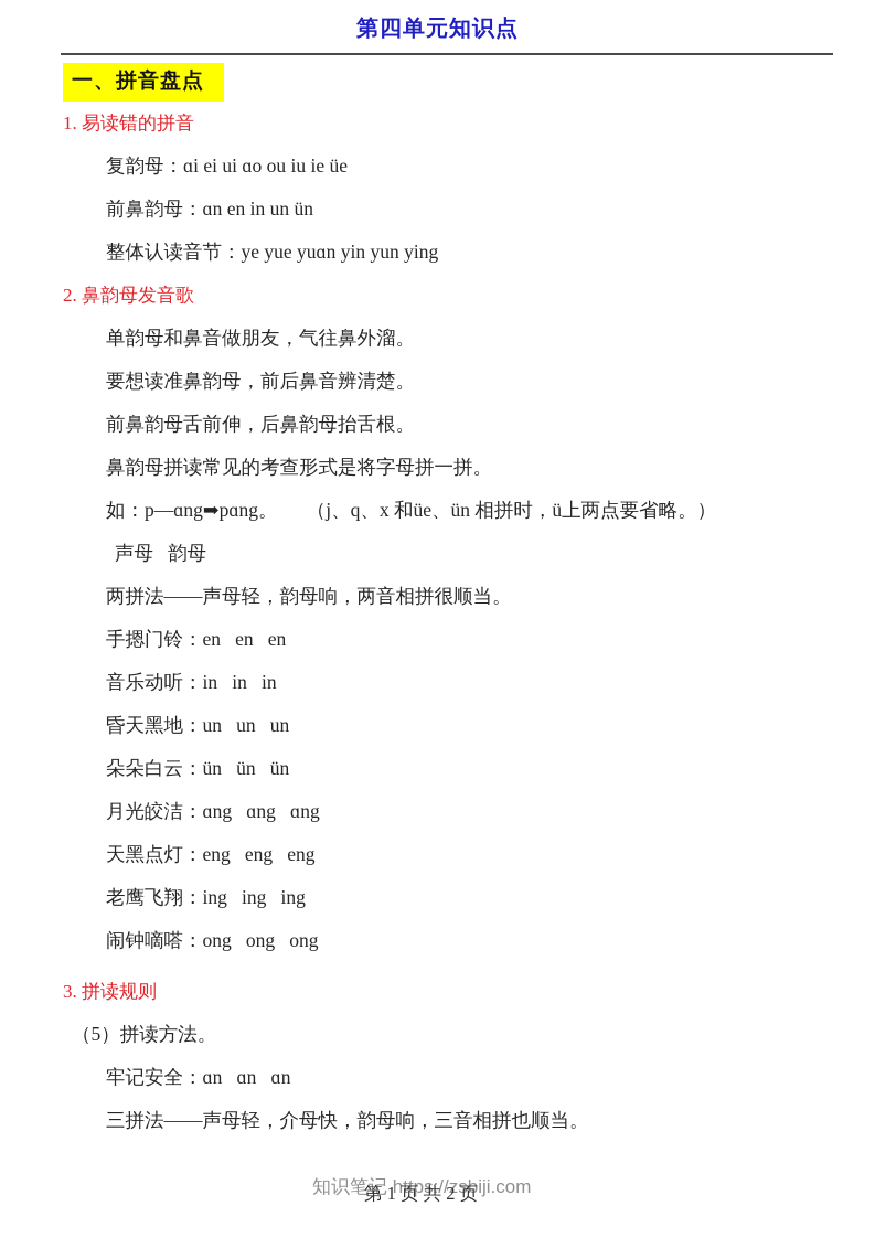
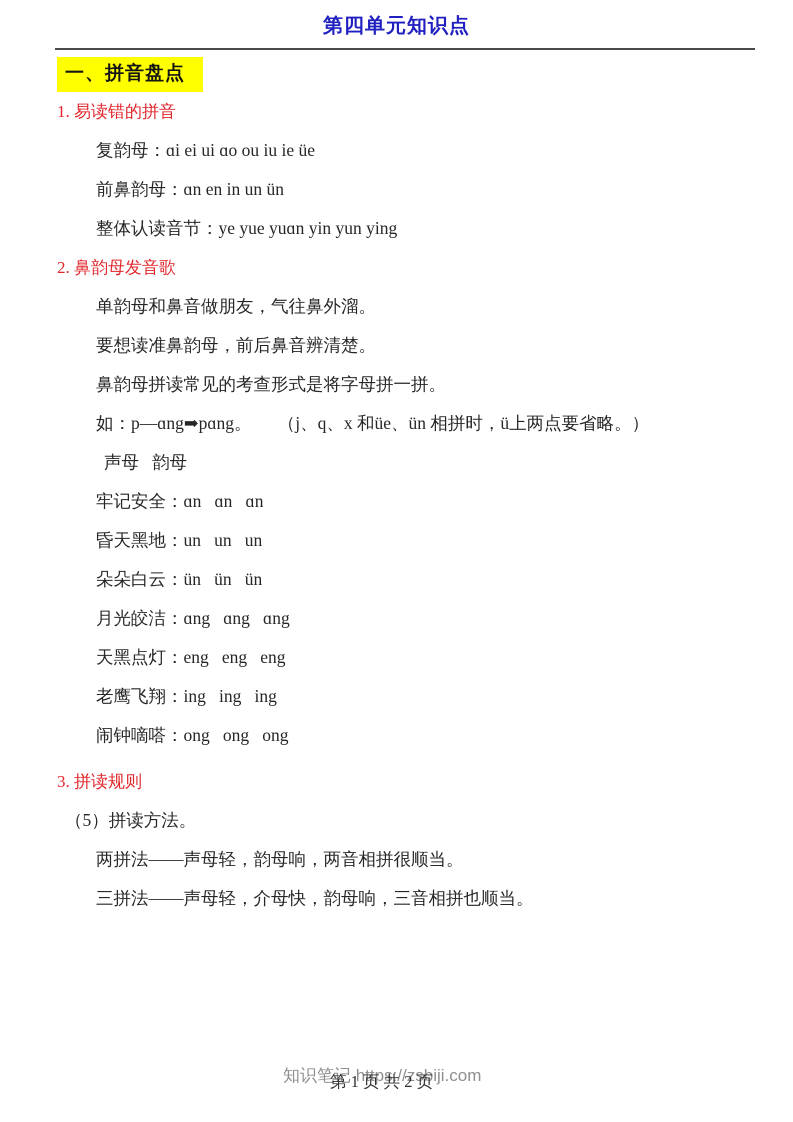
  第四单元知识点
  一、拼音盘点
  1. 易读错的拼音
  复韵母：ɑi ei ui ɑo ou iu ie üe
  前鼻韵母：ɑn en in un ün
  整体认读音节：ye yue yuɑn yin yun ying
  2. 鼻韵母发音歌
  单韵母和鼻音做朋友，气往鼻外溜。
  要想读准鼻韵母，前后鼻音辨清楚。
- 前鼻韵母舌前伸，后鼻韵母抬舌根。
  鼻韵母拼读常见的考查形式是将字母拼一拼。
  如：p—ɑng➡pɑng。 （j、q、x 和üe、ün 相拼时，ü上两点要省略。）
  声母 韵母
- 两拼法——声母轻，韵母响，两音相拼很顺当。
+ 牢记安全：ɑn ɑn ɑn
- 手摁门铃：en en en
- 音乐动听：in in in
  昏天黑地：un un un
  朵朵白云：ün ün ün
  月光皎洁：ɑng ɑng ɑng
  天黑点灯：eng eng eng
  老鹰飞翔：ing ing ing
  闹钟嘀嗒：ong ong ong
  3. 拼读规则
  （5）拼读方法。
- 牢记安全：ɑn ɑn ɑn
+ 两拼法——声母轻，韵母响，两音相拼很顺当。
  三拼法——声母轻，介母快，韵母响，三音相拼也顺当。
  知识笔记 https://zsbiji.com
  第 1 页 共 2 页
